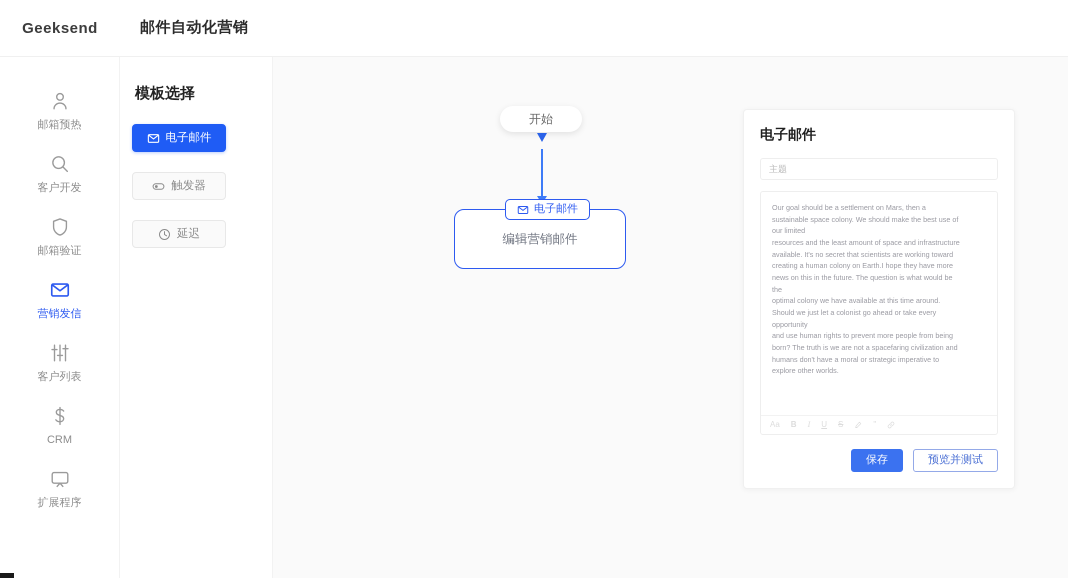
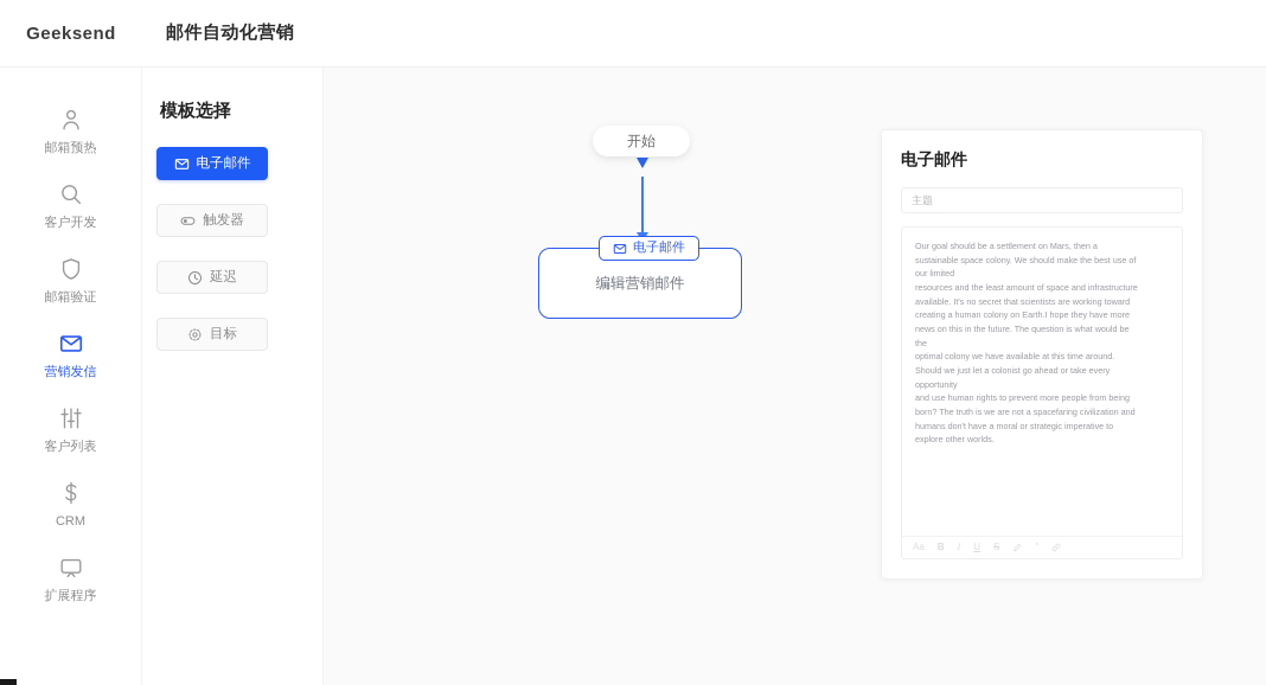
  Geeksend
  邮件自动化营销
  邮箱预热
  客户开发
  邮箱验证
  营销发信
  客户列表
  CRM
  扩展程序
  模板选择
  电子邮件
  触发器
  延迟
+ 目标
  开始
  编辑营销邮件
  电子邮件
  电子邮件
  主题
  Our goal should be a settlement on Mars, then a
  sustainable space colony. We should make the best use of
  our limited
  resources and the least amount of space and infrastructure
  available. It's no secret that scientists are working toward
  creating a human colony on Earth.I hope they have more
  news on this in the future. The question is what would be
  the
  optimal colony we have available at this time around.
  Should we just let a colonist go ahead or take every
  opportunity
  and use human rights to prevent more people from being
  born? The truth is we are not a spacefaring civilization and
  humans don't have a moral or strategic imperative to
  explore other worlds.
  Aa
  B
  I
  U
  S
  "
- 保存
- 预览并测试
